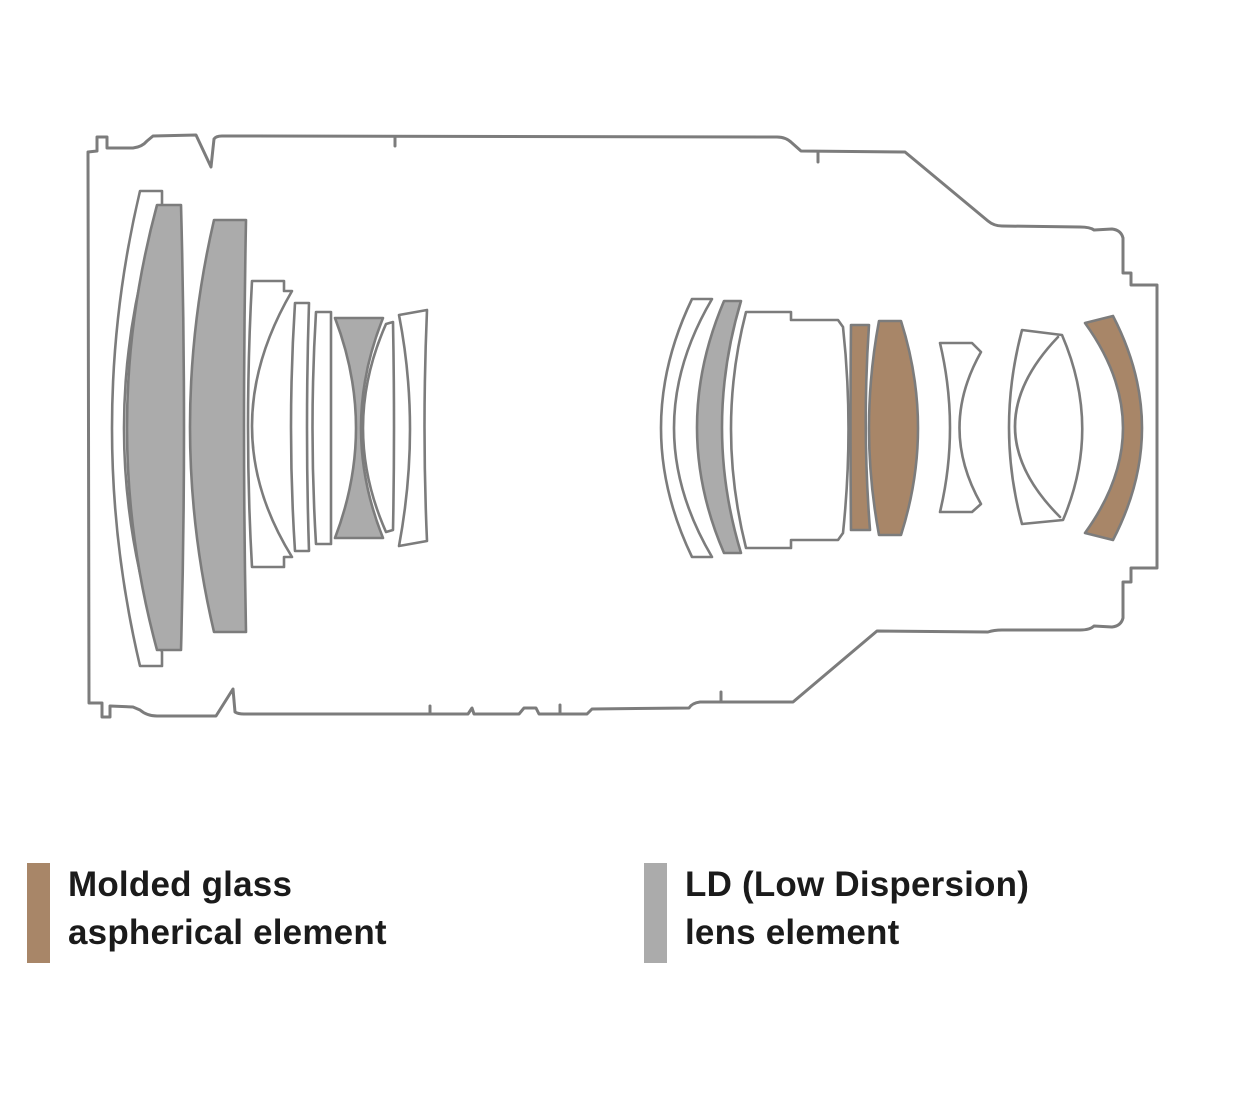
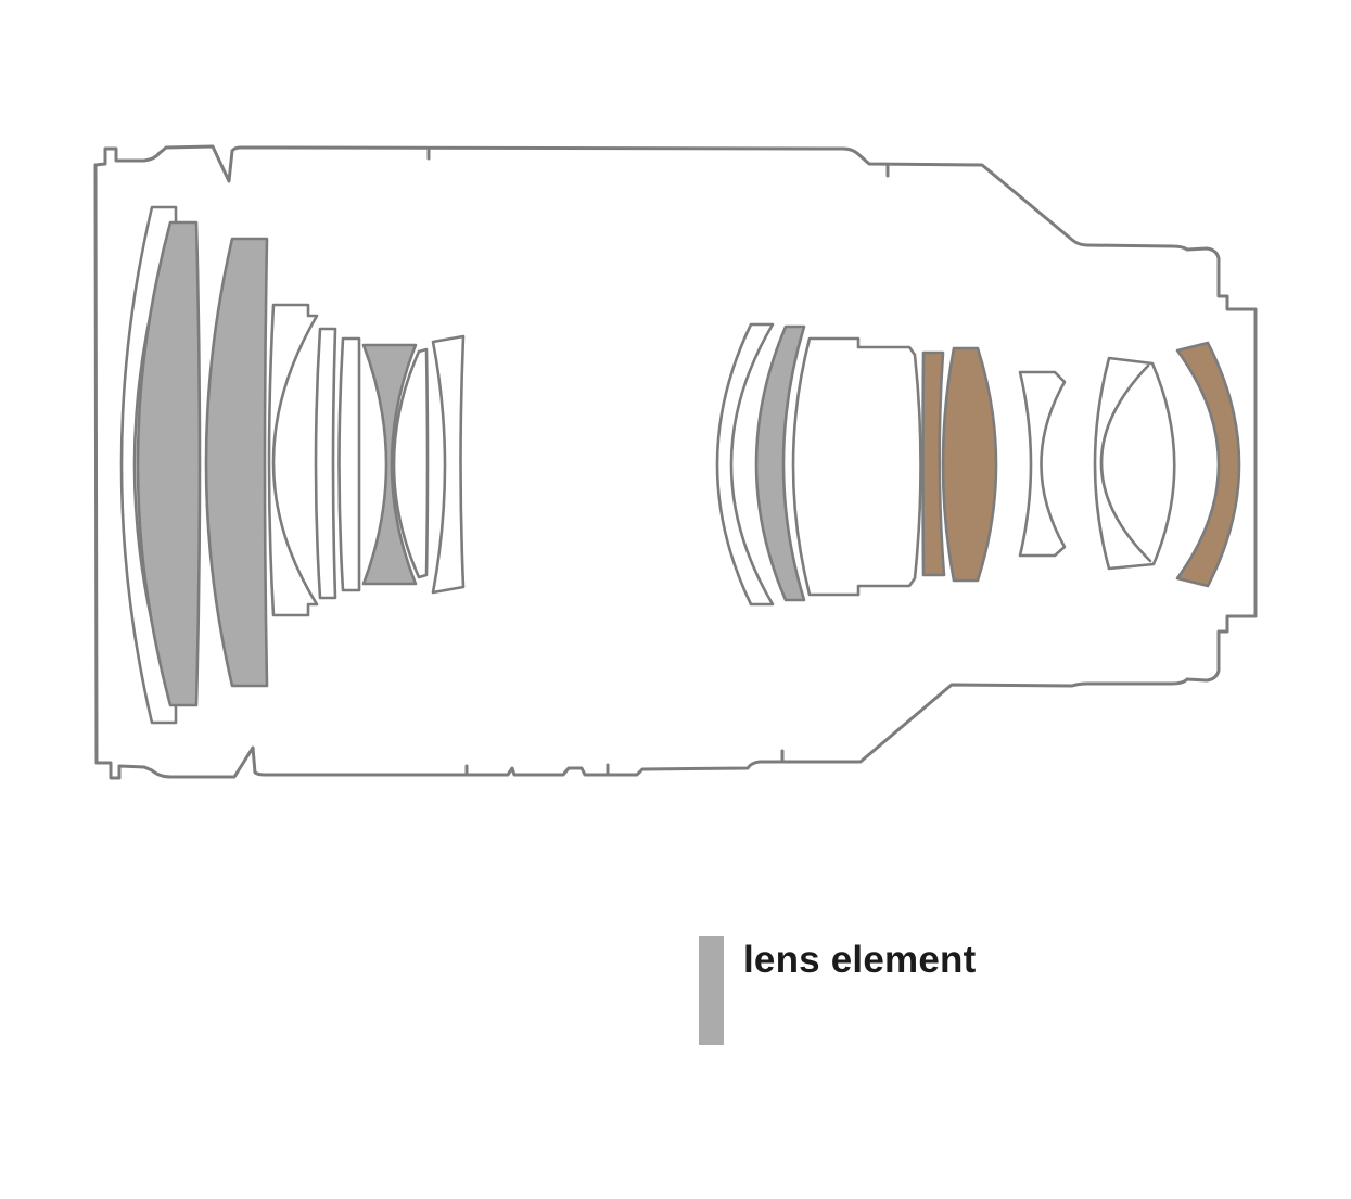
- Molded glass
- aspherical element
- LD (Low Dispersion)
  lens element
